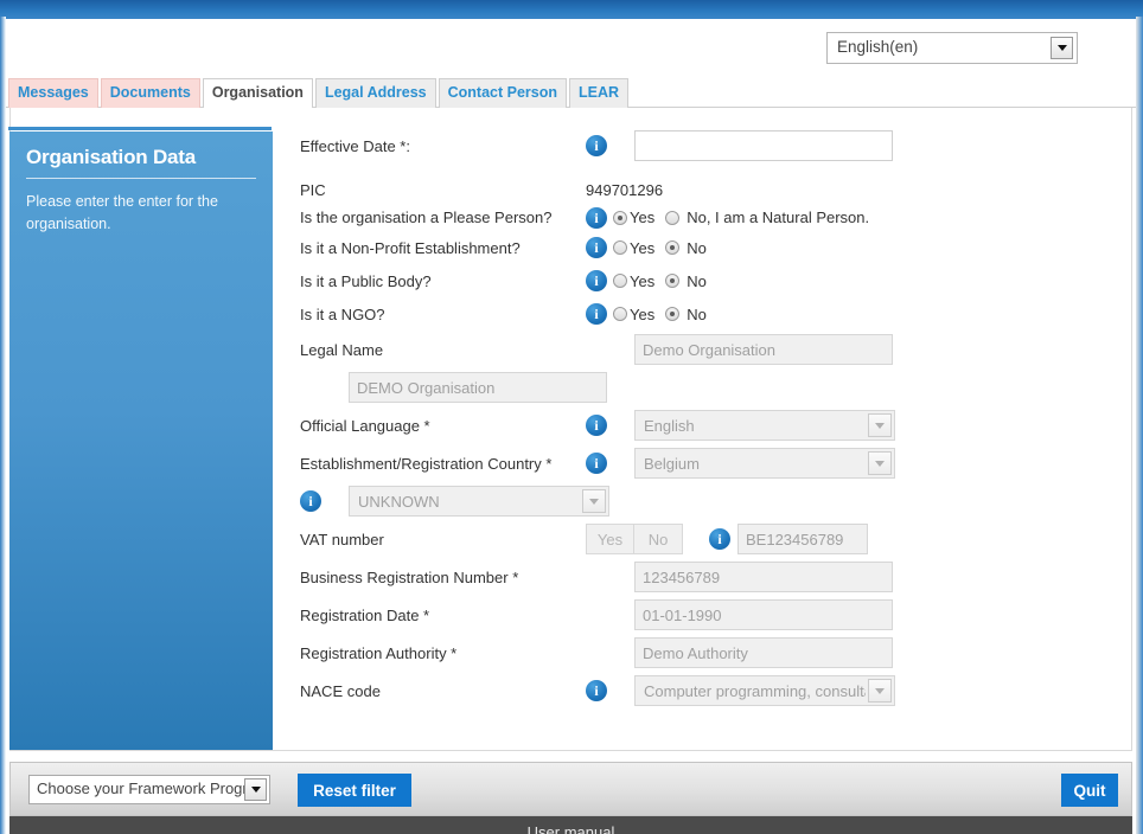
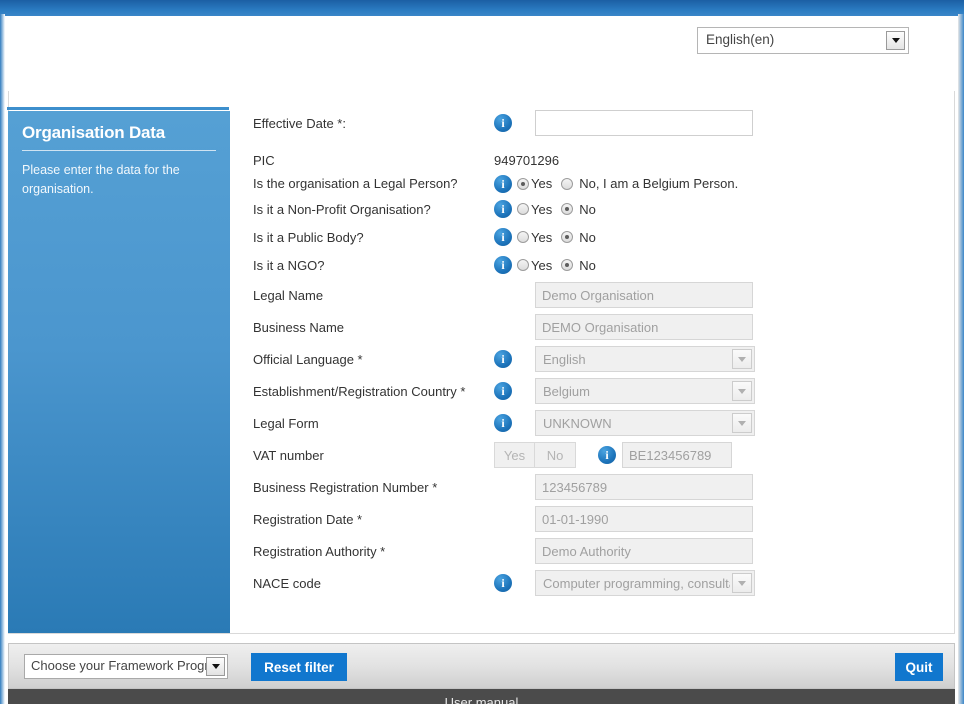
  English(en)
- Messages
- Documents
- Organisation
- Legal Address
- Contact Person
- LEAR
  Organisation Data
- Please enter the enter for the organisation.
+ Please enter the data for the organisation.
  Effective Date *:
  i
  PIC
  949701296
- Is the organisation a Please Person?
+ Is the organisation a Legal Person?
  i
  Yes
- No, I am a Natural Person.
+ No, I am a Belgium Person.
- Is it a Non-Profit Establishment?
+ Is it a Non-Profit Organisation?
  i
  Yes
  No
  Is it a Public Body?
  i
  Yes
  No
  Is it a NGO?
  i
  Yes
  No
  Legal Name
  Demo Organisation
+ Business Name
  DEMO Organisation
  Official Language *
  i
  English
  Establishment/Registration Country *
  i
  Belgium
+ Legal Form
  i
  UNKNOWN
  VAT number
  Yes
  No
  i
  BE123456789
  Business Registration Number *
  123456789
  Registration Date *
  01-01-1990
  Registration Authority *
  Demo Authority
  NACE code
  i
  Computer programming, consult
  Choose your Framework Prog
  Reset filter
  Quit
  User manual
